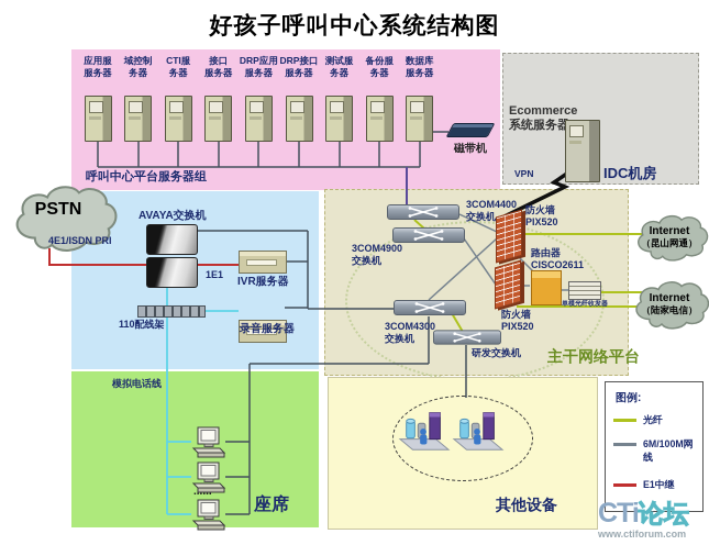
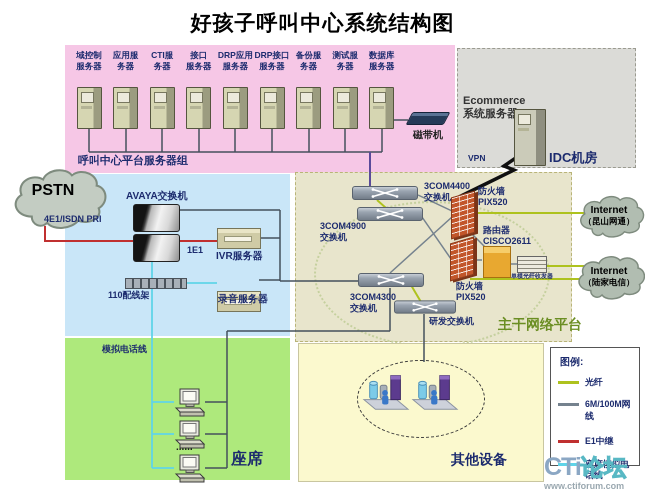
  好孩子呼叫中心系统结构图
- 应用服
+ 域控制
  服务器
- 域控制
+ 应用服
  务器
  CTI服
  务器
  接口
  服务器
  DRP应用
  服务器
  DRP接口
  服务器
- 测试服
+ 备份服
  务器
- 备份服
+ 测试服
  务器
  数据库
  服务器
  呼叫中心平台服务器组
  磁带机
  Ecommerce
  系统服务器
  VPN
  IDC机房
  PSTN
  4E1/ISDN PRI
  AVAYA交换机
  1E1
  IVR服务器
  录音服务器
  110配线架
  3COM4400
  交换机
  3COM4900
  交换机
  3COM4300
  交换机
  研发交换机
  防火墙
  PIX520
  防火墙
  PIX520
  路由器
  CISCO2611
  主干网络平台
  Internet
  （昆山网通）
  Internet
  （陆家电信）
  模拟电话线
  ......
  座席
  其他设备
  图例:
  光纤
  6M/100M网线
  E1中继
+ 座席模拟电话线
  CTi论坛
  www.ctiforum.com
